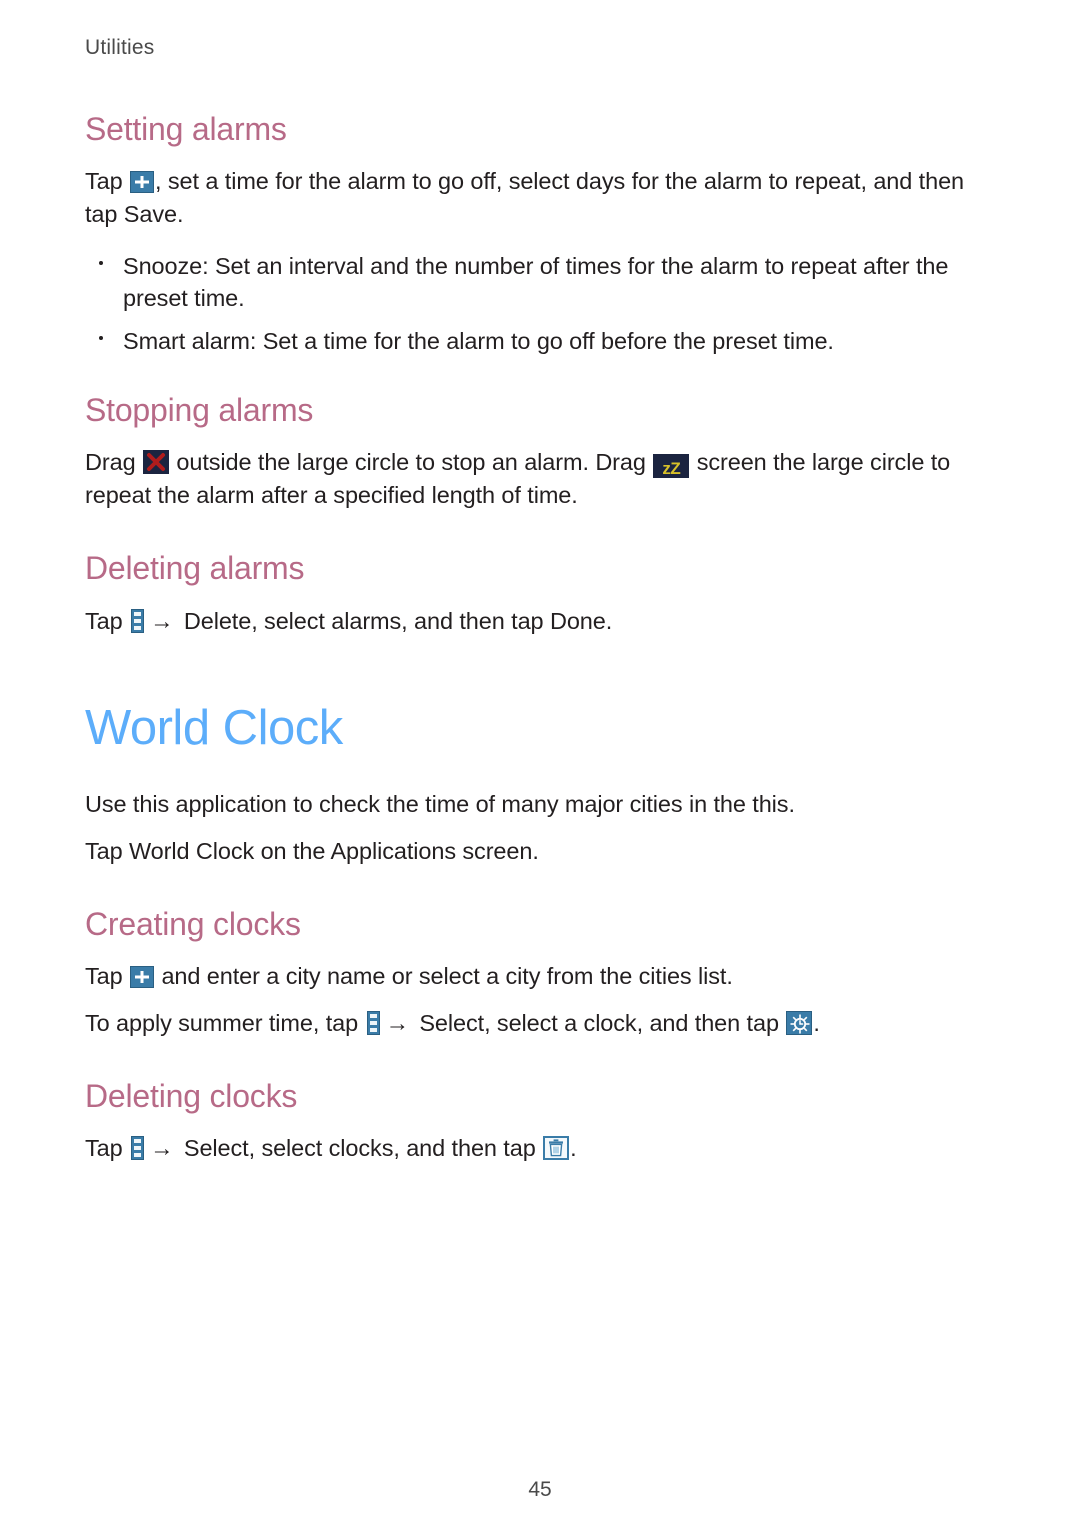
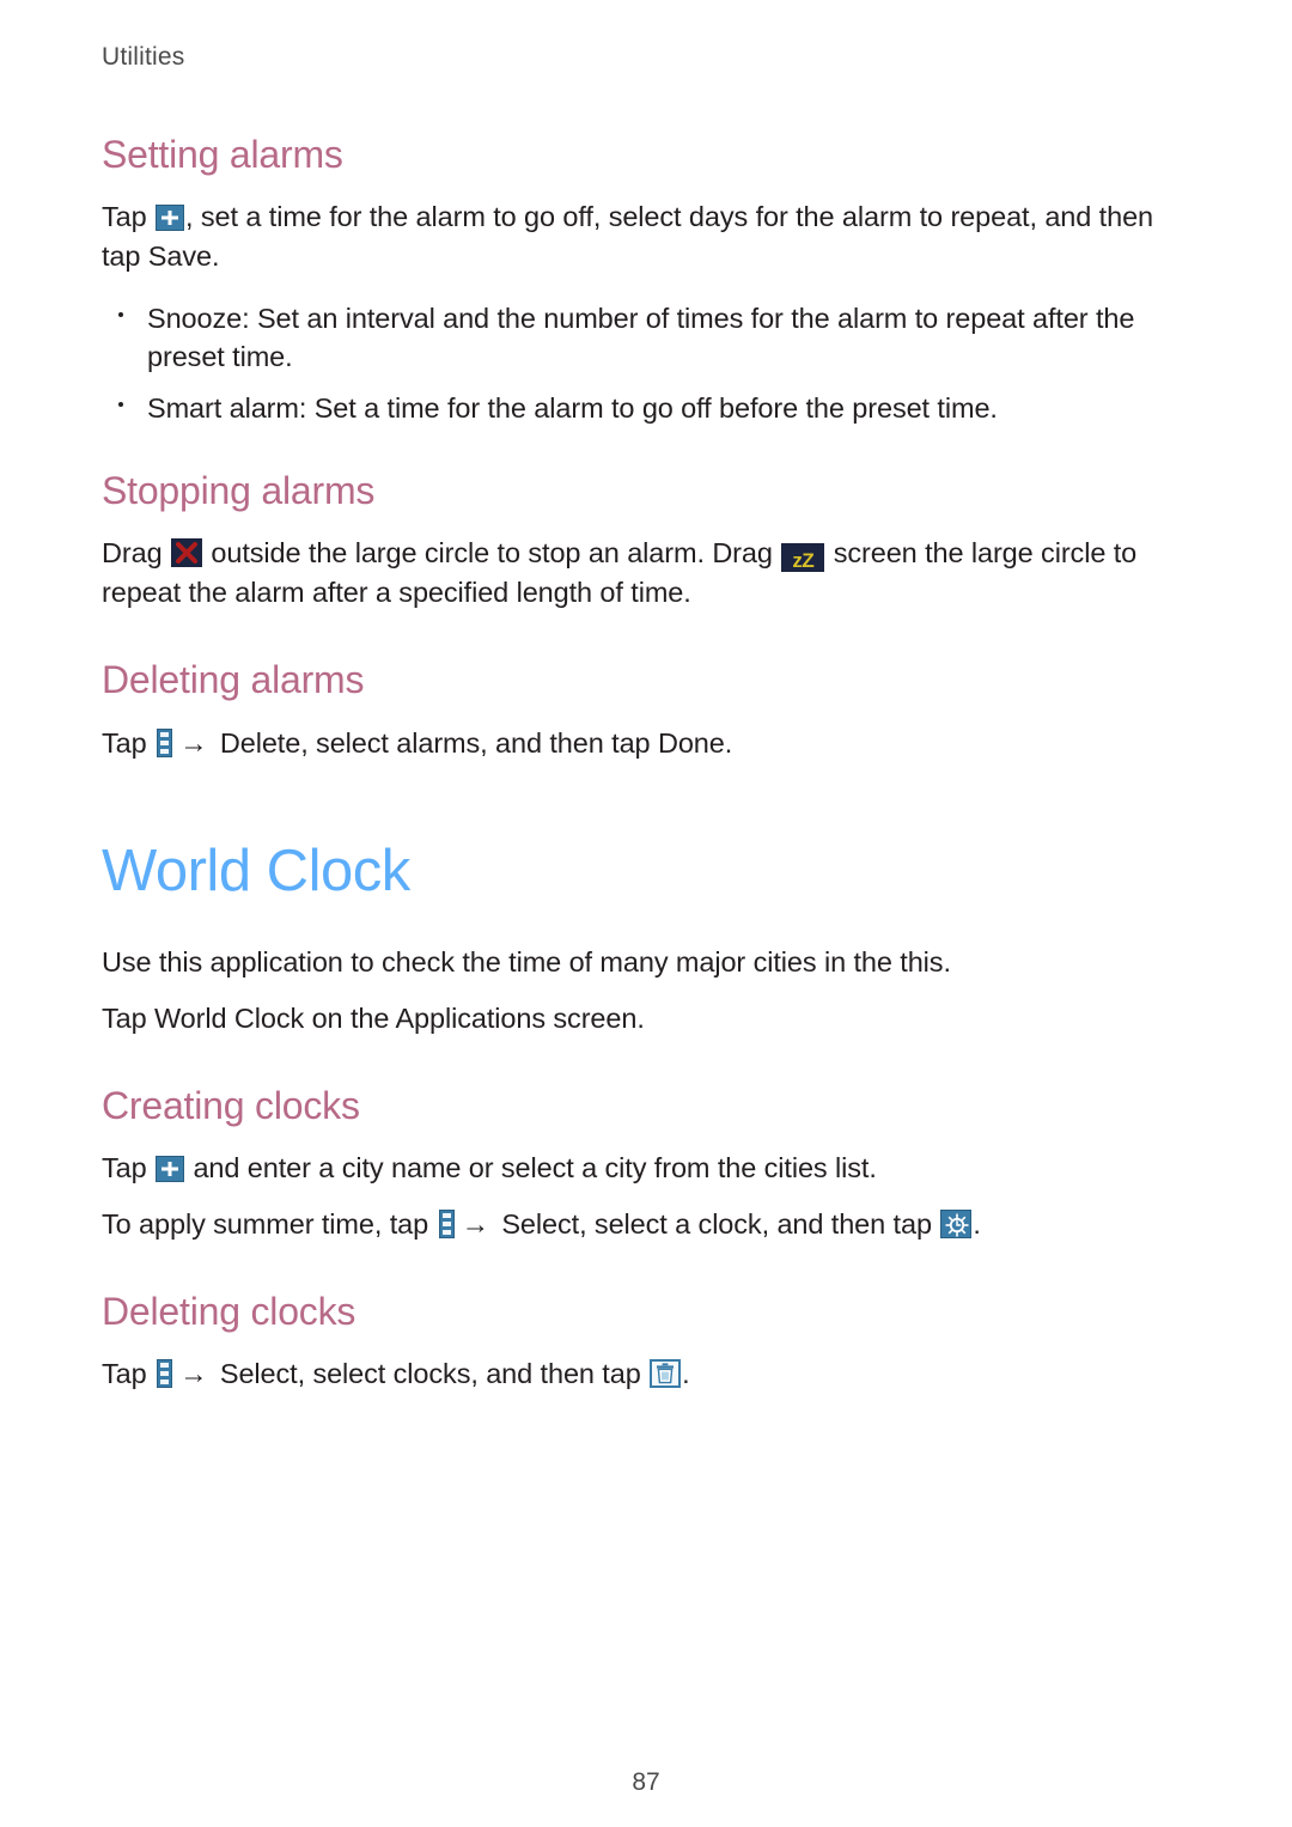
  Utilities
  Setting alarms
  Tap , set a time for the alarm to go off, select days for the alarm to repeat, and then tap Save.
  Snooze: Set an interval and the number of times for the alarm to repeat after the preset time.
  Smart alarm: Set a time for the alarm to go off before the preset time.
  Stopping alarms
  Drag outside the large circle to stop an alarm. Drag zZ screen the large circle to repeat the alarm after a specified length of time.
  Deleting alarms
  Tap → Delete, select alarms, and then tap Done.
  World Clock
  Use this application to check the time of many major cities in the this.
  Tap World Clock on the Applications screen.
  Creating clocks
  Tap and enter a city name or select a city from the cities list.
  To apply summer time, tap → Select, select a clock, and then tap .
  Deleting clocks
  Tap → Select, select clocks, and then tap .
- 45
+ 87
